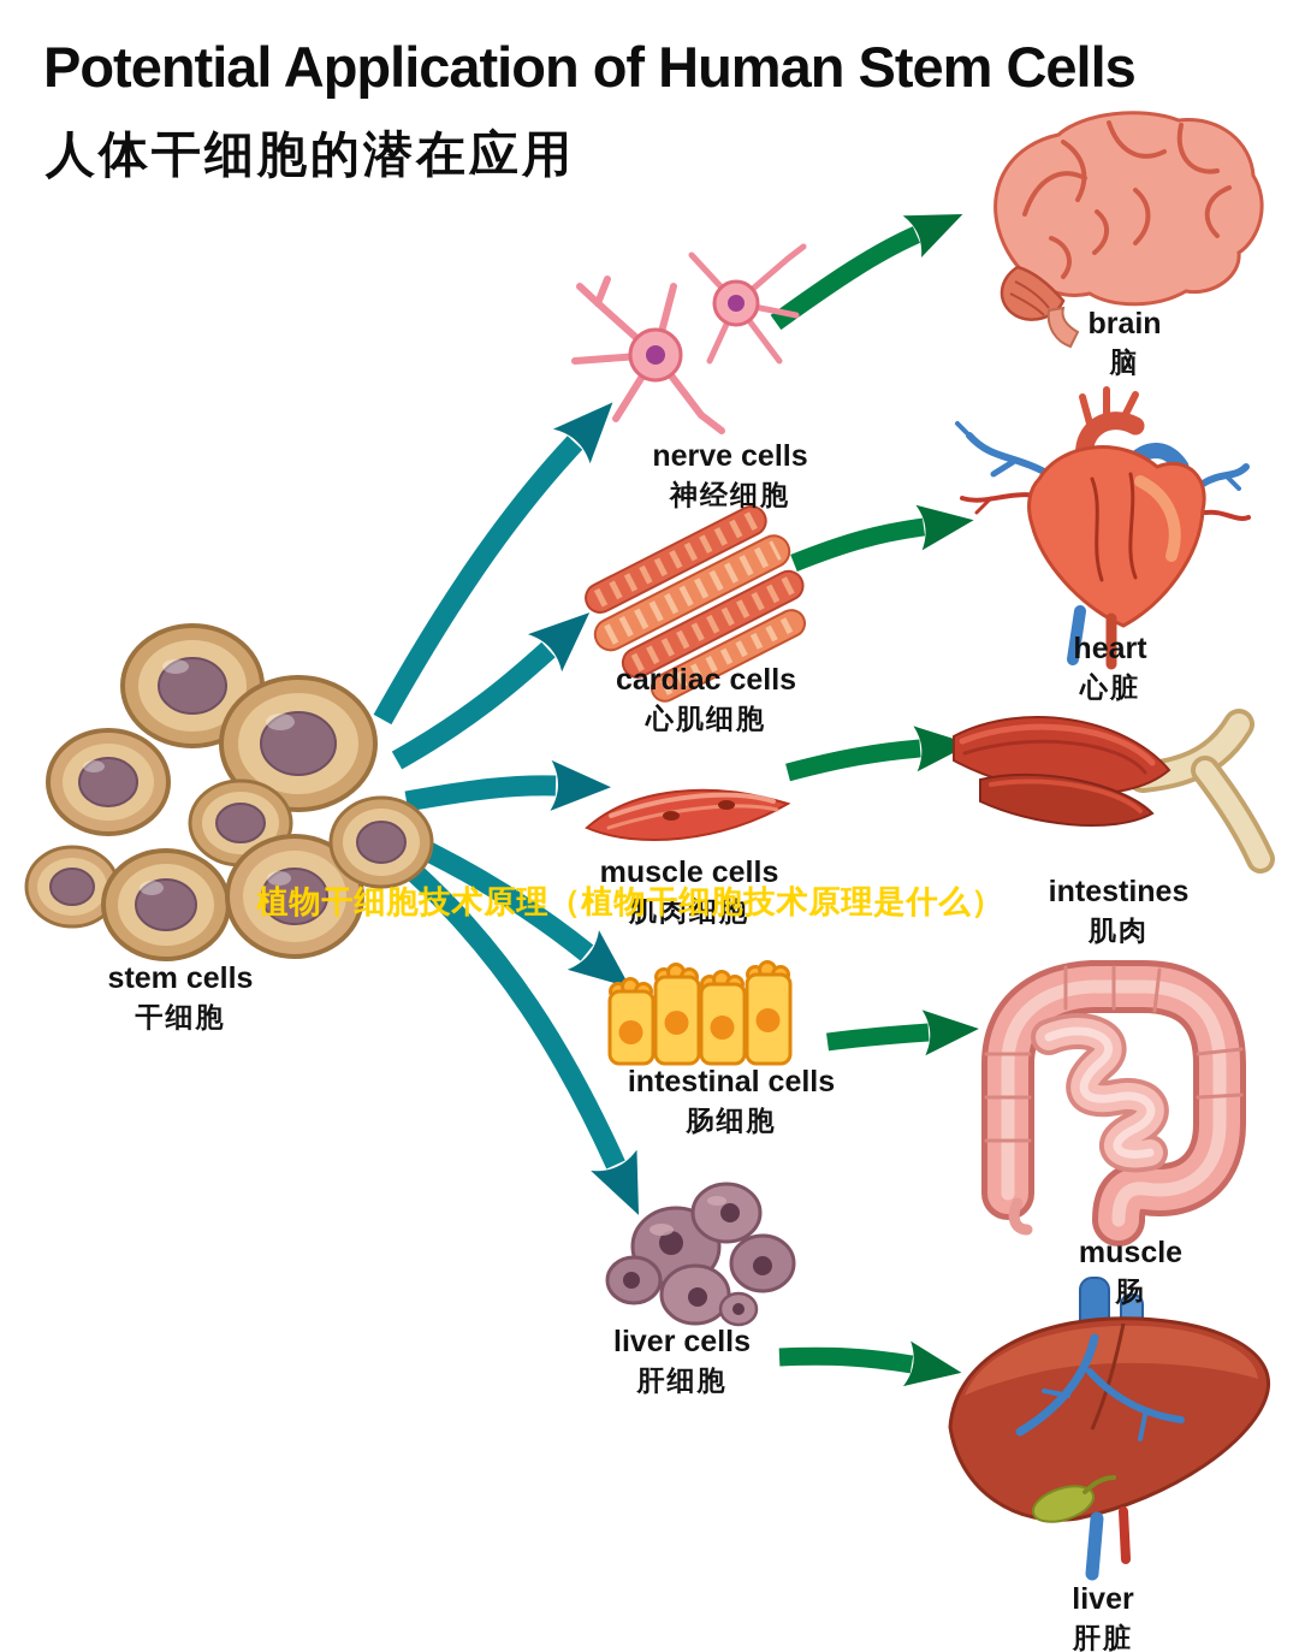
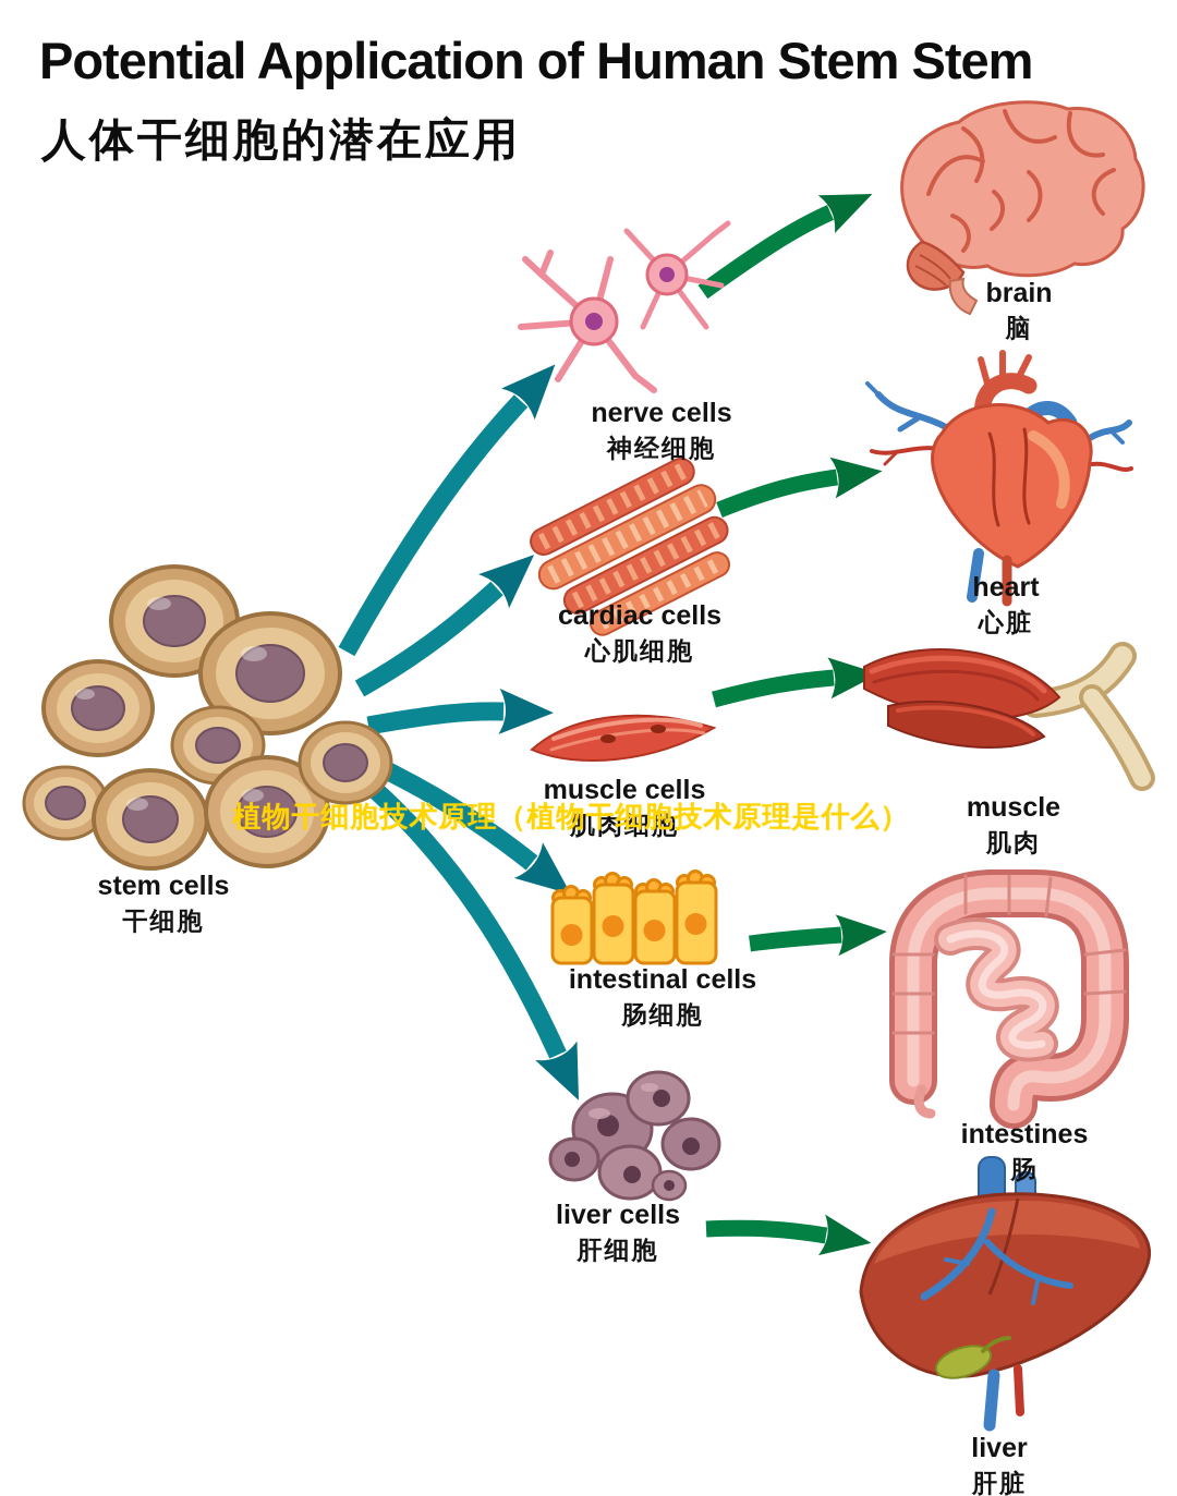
- Potential Application of Human Stem Cells
+ Potential Application of Human Stem Stem
  人体干细胞的潜在应用
  stem cells
  干细胞
  nerve cells
  神经细胞
  cardiac cells
  心肌细胞
  muscle cells
  肌肉细胞
  intestinal cells
  肠细胞
  liver cells
  肝细胞
  brain
  脑
  heart
  心脏
- intestines
+ muscle
  肌肉
- muscle
+ intestines
  肠
  liver
  肝脏
  植物干细胞技术原理（植物干细胞技术原理是什么）
